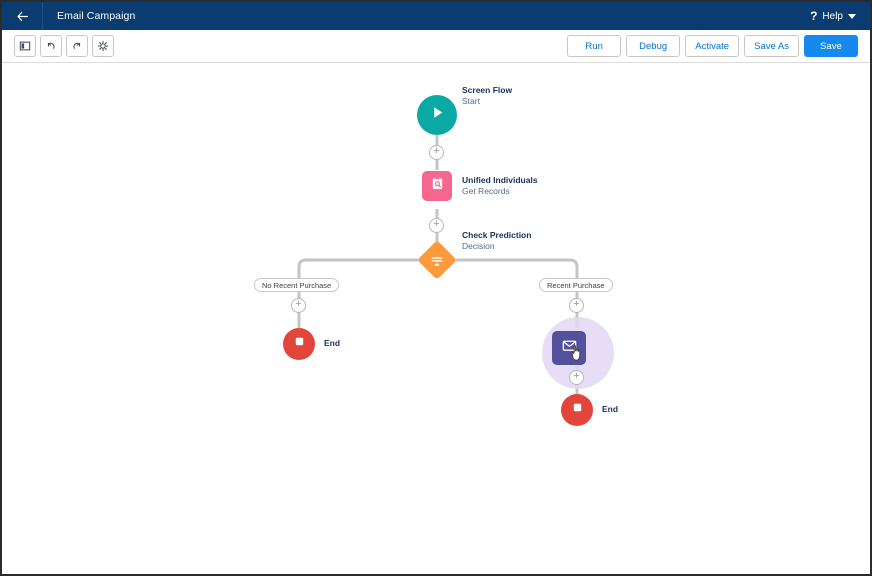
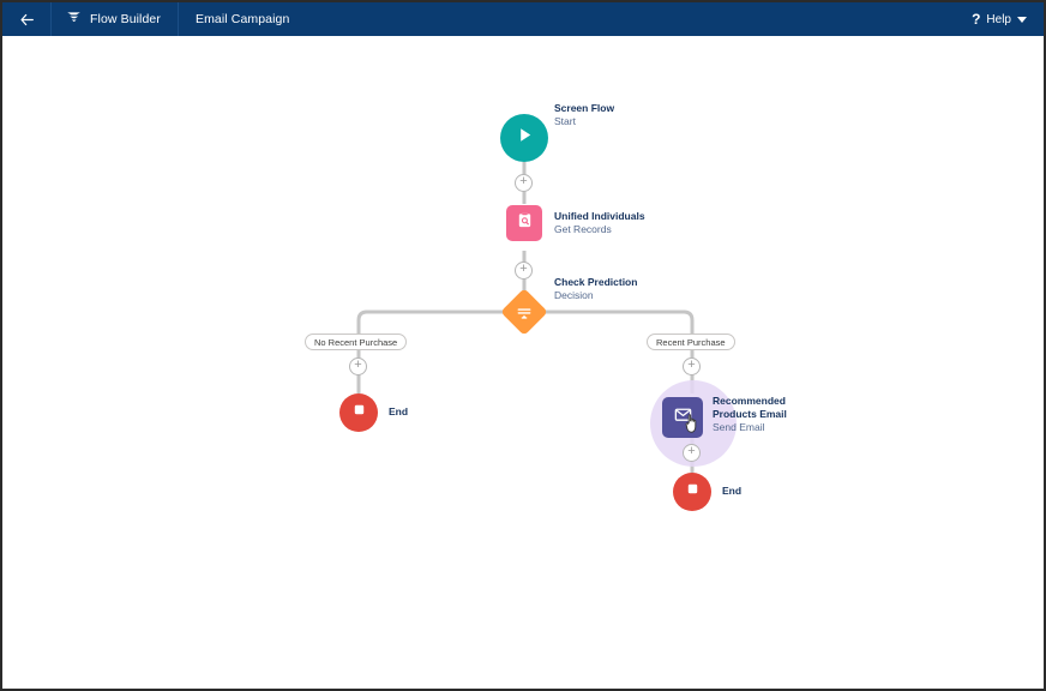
+ Flow Builder
  Email Campaign
  ?
  Help
- Run
- Debug
- Activate
- Save As
- Save
  Screen Flow
  Start
  +
  Unified Individuals
  Get Records
  +
  Check Prediction
  Decision
  No Recent Purchase
  +
  End
  Recent Purchase
  +
+ Recommended Products Email
+ Send Email
  +
  End
